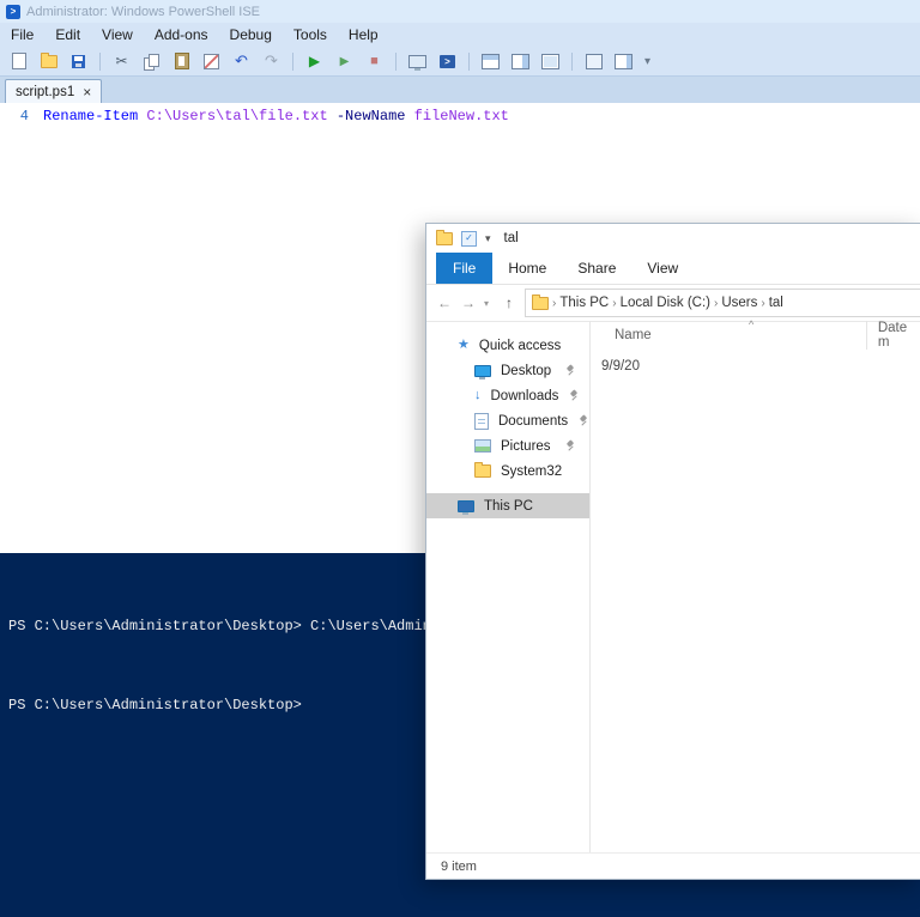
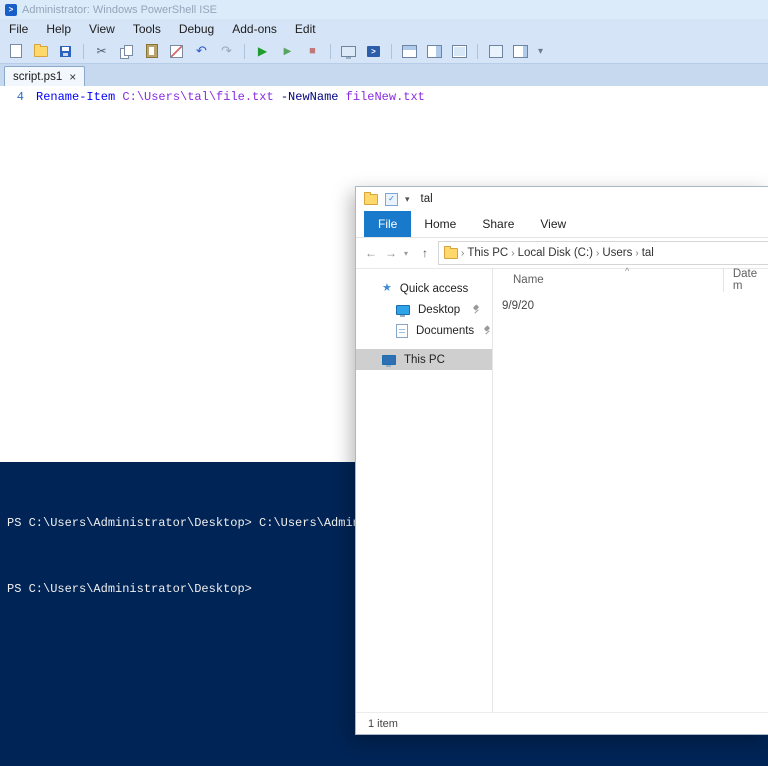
  >
  Administrator: Windows PowerShell ISE
  File
- Edit
+ Help
  View
- Add-ons
+ Tools
  Debug
- Tools
+ Add-ons
- Help
+ Edit
  ✂
  ↶
  ↷
  ▶
  ▶
  ■
  >
  ▾
  script.ps1
  ×
  4
  Rename-Item C:\Users\tal\file.txt -NewName fileNew.txt
  PS C:\Users\Administrator\Desktop> C:\Users\Admi
  PS C:\Users\Administrator\Desktop>
  ✓
  ▾
  tal
  File
  Home
  Share
  View
  ←
  →
  ▾
  ↑
  ›
  This PC
  ›
  Local Disk (C:)
  ›
  Users
  ›
  tal
  ★
  Quick access
  Desktop
- ↓
- Downloads
  Documents
- Pictures
- System32
  This PC
  ^
  Name
  Date m
  9/9/20
- 9 item
+ 1 item
